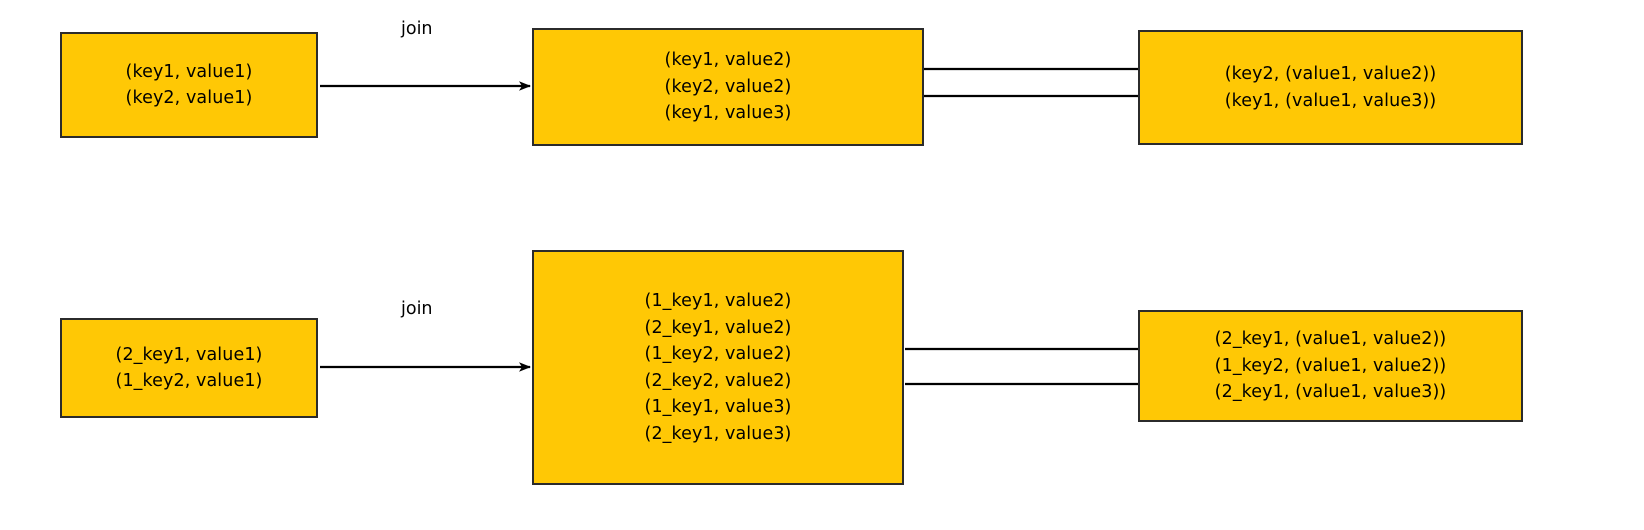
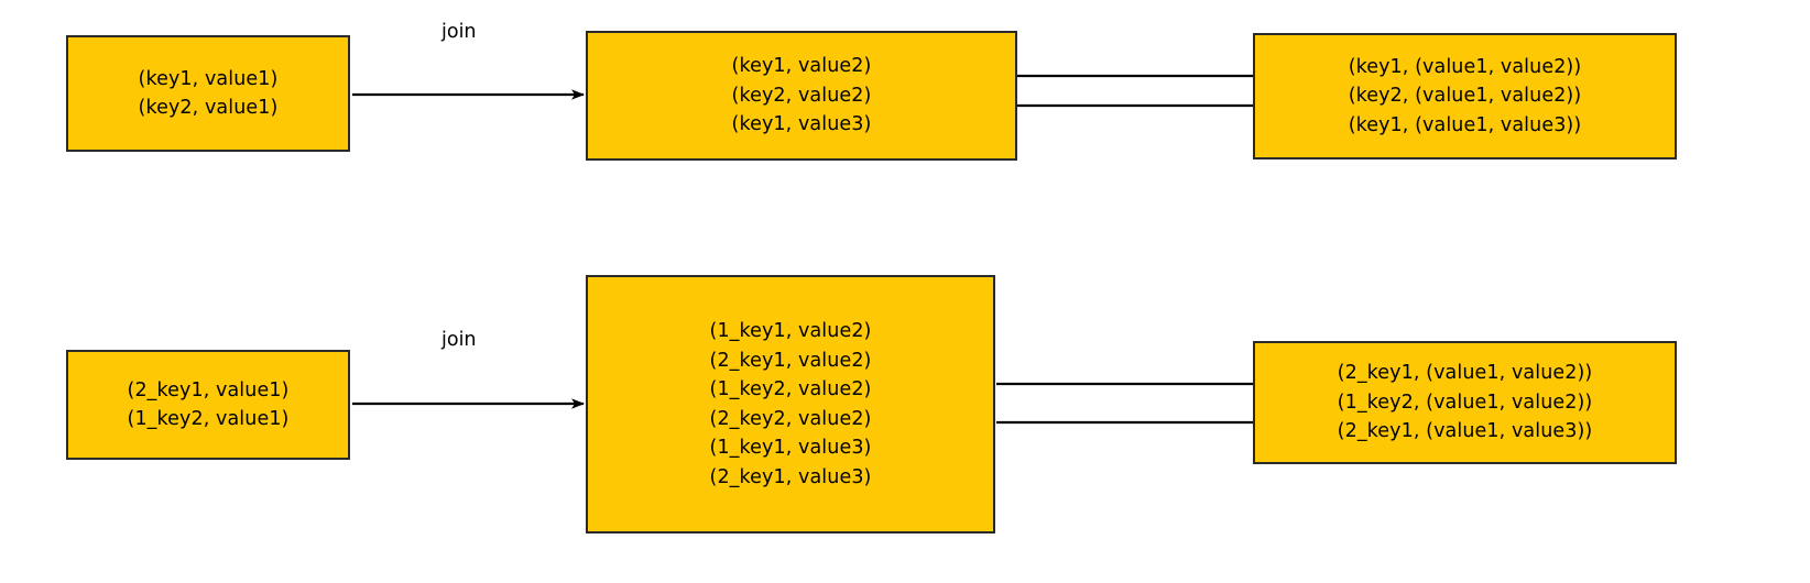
  (key1, value1)
  (key2, value1)
  join
  (key1, value2)
  (key2, value2)
  (key1, value3)
+ (key1, (value1, value2))
  (key2, (value1, value2))
  (key1, (value1, value3))
  (2_key1, value1)
  (1_key2, value1)
  join
  (1_key1, value2)
  (2_key1, value2)
  (1_key2, value2)
  (2_key2, value2)
  (1_key1, value3)
  (2_key1, value3)
  (2_key1, (value1, value2))
  (1_key2, (value1, value2))
  (2_key1, (value1, value3))
